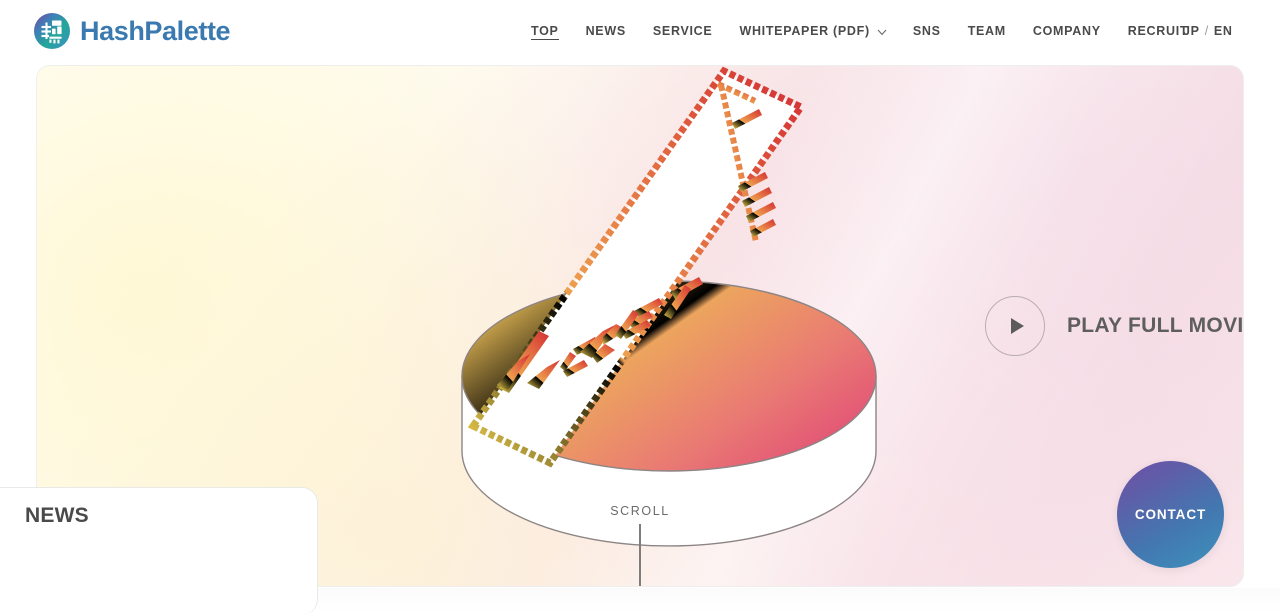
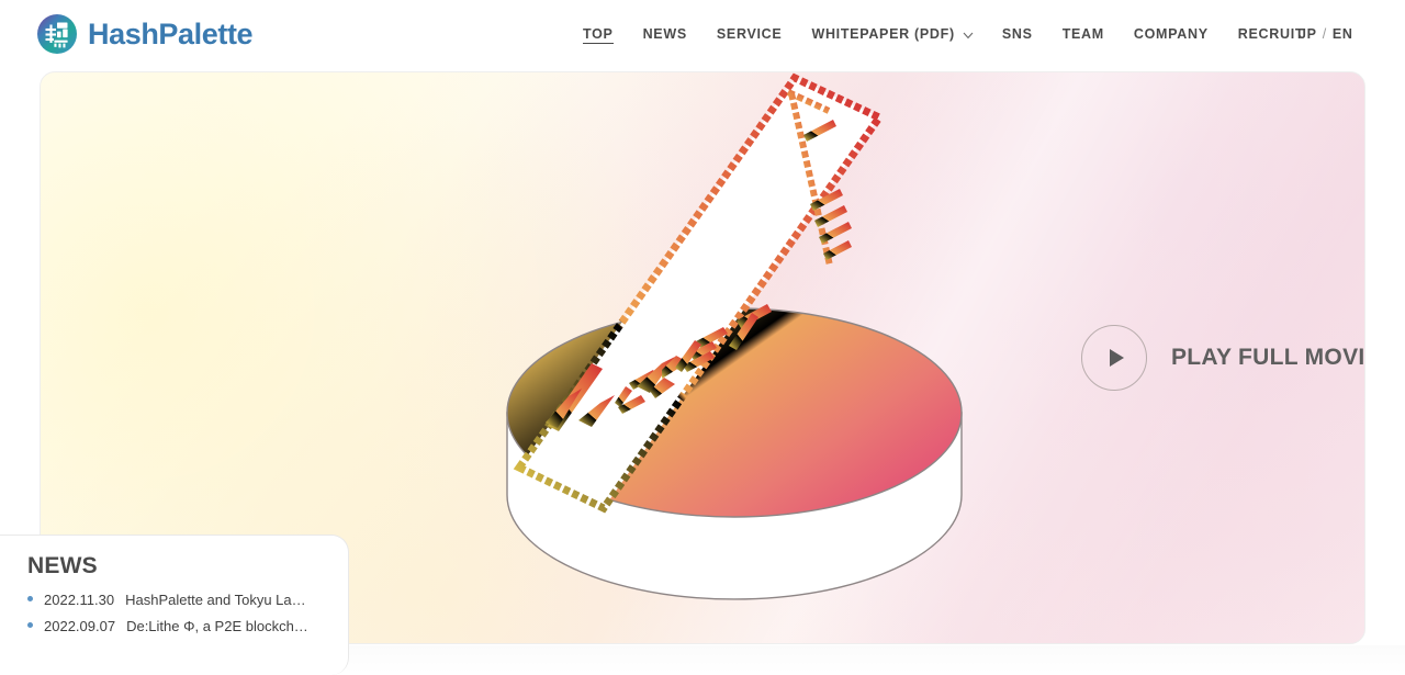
  HashPalette
  TOP
  NEWS
  SERVICE
  WHITEPAPER (PDF)
  SNS
  TEAM
  COMPANY
  RECRUIT
  JP
  /
  EN
  PLAY FULL MOVI
- SCROLL
- CONTACT
  NEWS
+ 2022.11.30
+ HashPalette and Tokyu La…
+ 2022.09.07
+ De:Lithe Φ, a P2E blockch…
